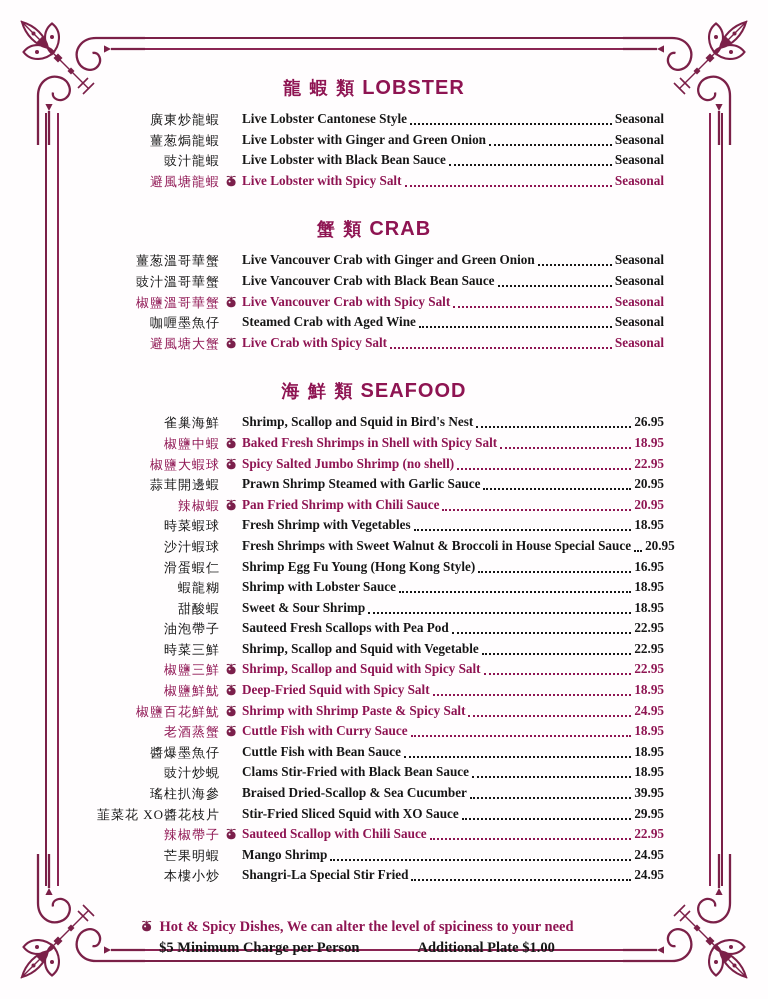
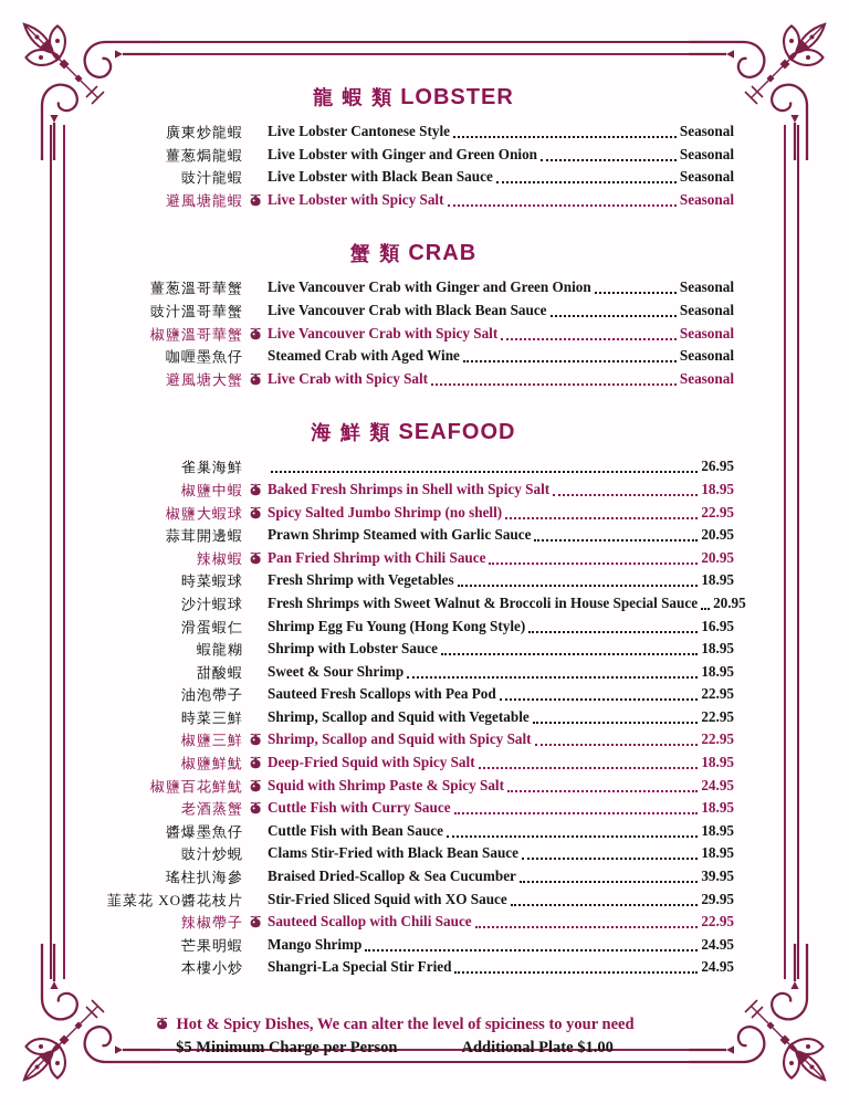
  龍 蝦 類 LOBSTER
  廣東炒龍蝦
  Live Lobster Cantonese Style
  Seasonal
  薑葱焗龍蝦
  Live Lobster with Ginger and Green Onion
  Seasonal
  豉汁龍蝦
  Live Lobster with Black Bean Sauce
  Seasonal
  避風塘龍蝦
  Live Lobster with Spicy Salt
  Seasonal
  蟹 類 CRAB
  薑葱溫哥華蟹
  Live Vancouver Crab with Ginger and Green Onion
  Seasonal
  豉汁溫哥華蟹
  Live Vancouver Crab with Black Bean Sauce
  Seasonal
  椒鹽溫哥華蟹
  Live Vancouver Crab with Spicy Salt
  Seasonal
  咖喱墨魚仔
  Steamed Crab with Aged Wine
  Seasonal
  避風塘大蟹
  Live Crab with Spicy Salt
  Seasonal
  海 鮮 類 SEAFOOD
  雀巢海鮮
- Shrimp, Scallop and Squid in Bird's Nest
  26.95
  椒鹽中蝦
  Baked Fresh Shrimps in Shell with Spicy Salt
  18.95
  椒鹽大蝦球
  Spicy Salted Jumbo Shrimp (no shell)
  22.95
  蒜茸開邊蝦
  Prawn Shrimp Steamed with Garlic Sauce
  20.95
  辣椒蝦
  Pan Fried Shrimp with Chili Sauce
  20.95
  時菜蝦球
  Fresh Shrimp with Vegetables
  18.95
  沙汁蝦球
  Fresh Shrimps with Sweet Walnut & Broccoli in House Special Sauce
  20.95
  滑蛋蝦仁
  Shrimp Egg Fu Young (Hong Kong Style)
  16.95
  蝦龍糊
  Shrimp with Lobster Sauce
  18.95
  甜酸蝦
  Sweet & Sour Shrimp
  18.95
  油泡帶子
  Sauteed Fresh Scallops with Pea Pod
  22.95
  時菜三鮮
  Shrimp, Scallop and Squid with Vegetable
  22.95
  椒鹽三鮮
  Shrimp, Scallop and Squid with Spicy Salt
  22.95
  椒鹽鮮魷
  Deep-Fried Squid with Spicy Salt
  18.95
  椒鹽百花鮮魷
- Shrimp with Shrimp Paste & Spicy Salt
+ Squid with Shrimp Paste & Spicy Salt
  24.95
  老酒蒸蟹
  Cuttle Fish with Curry Sauce
  18.95
  醬爆墨魚仔
  Cuttle Fish with Bean Sauce
  18.95
  豉汁炒蜆
  Clams Stir-Fried with Black Bean Sauce
  18.95
  瑤柱扒海參
  Braised Dried-Scallop & Sea Cucumber
  39.95
  韮菜花 XO醬花枝片
  Stir-Fried Sliced Squid with XO Sauce
  29.95
  辣椒帶子
  Sauteed Scallop with Chili Sauce
  22.95
  芒果明蝦
  Mango Shrimp
  24.95
  本樓小炒
  Shangri-La Special Stir Fried
  24.95
  Hot & Spicy Dishes, We can alter the level of spiciness to your need
  $5 Minimum Charge per Person
  Additional Plate $1.00
